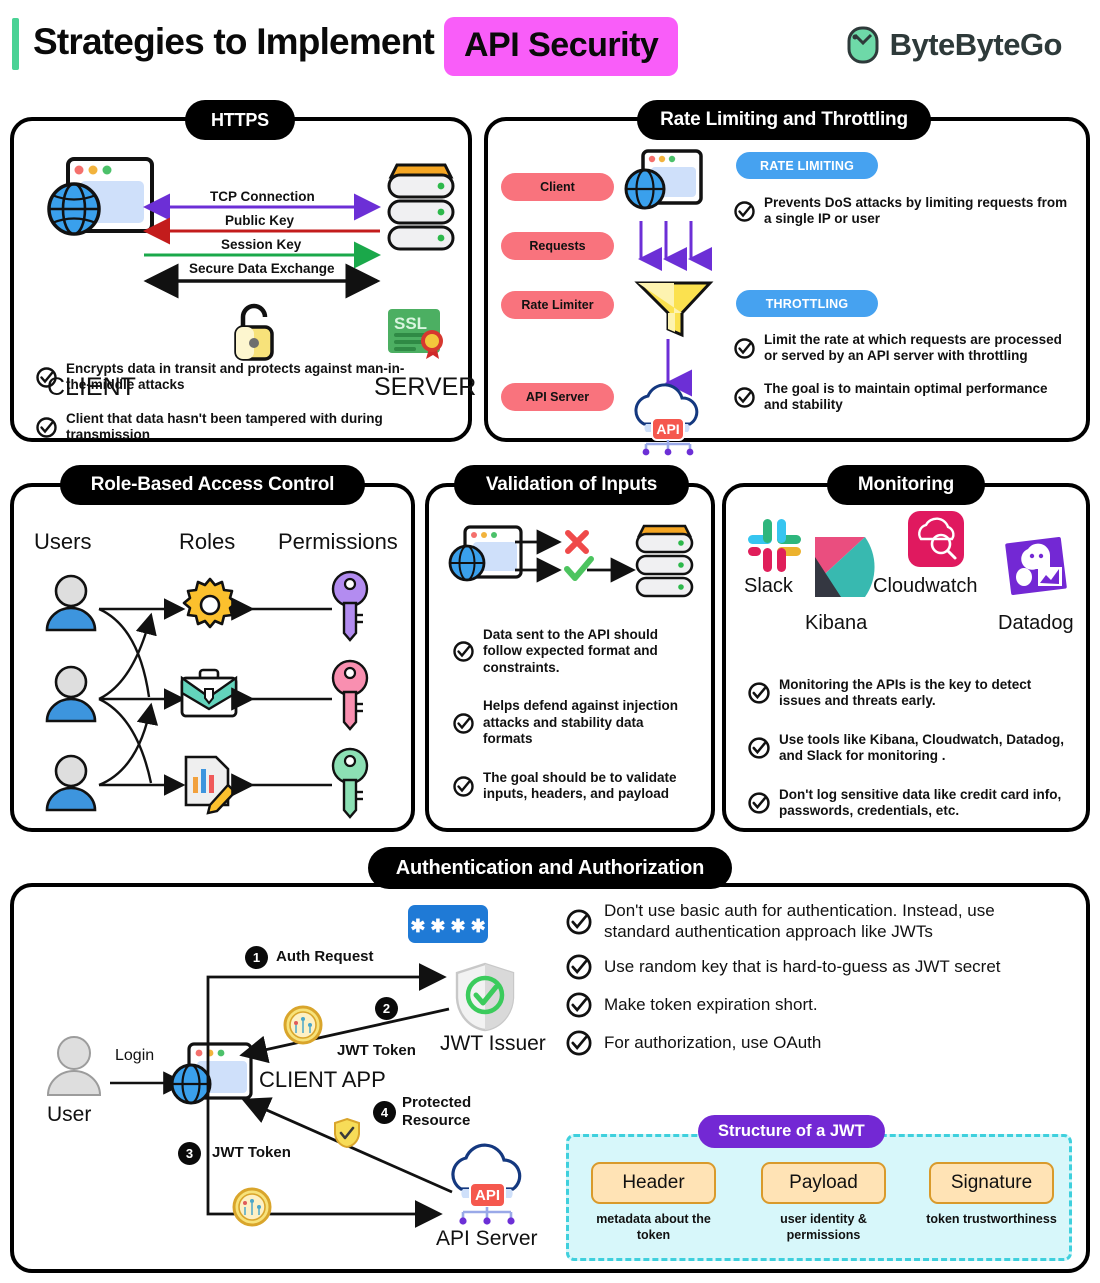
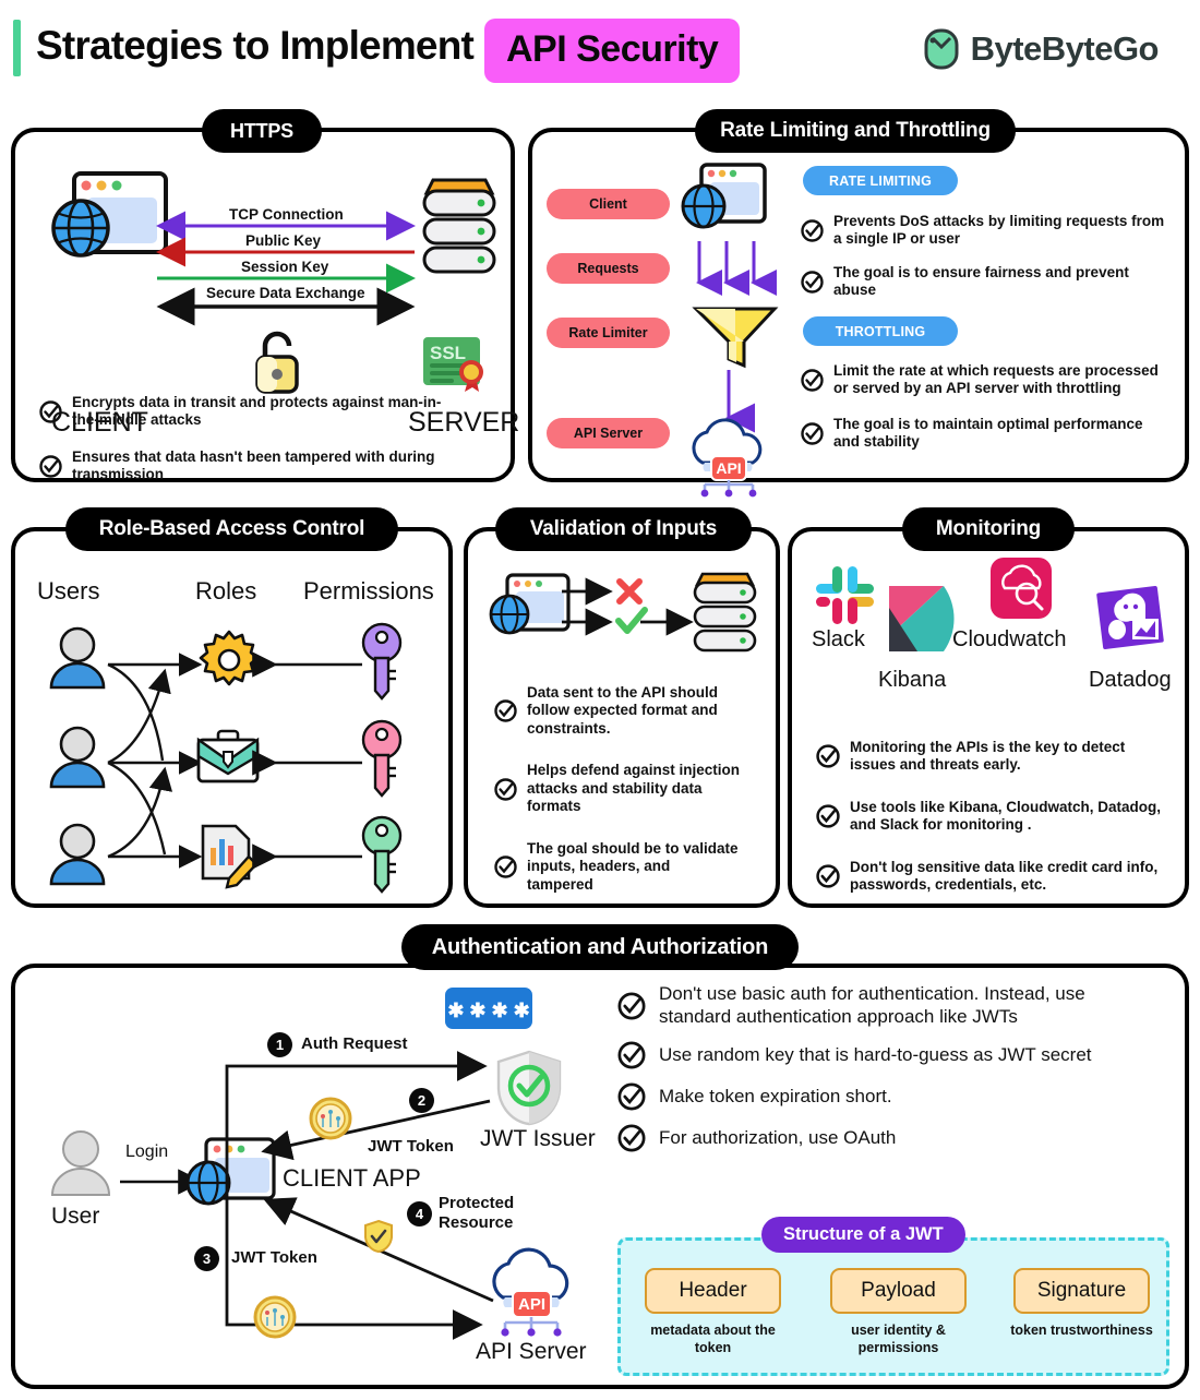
  Strategies to Implement
  API Security
  ByteByteGo
  CLIENT
  SERVER
  TCP Connection
  Public Key
  Session Key
  Secure Data Exchange
  SSL
  Encrypts data in transit and protects against man-in-the-middle attacks
- Client that data hasn't been tampered with during transmission
+ Ensures that data hasn't been tampered with during transmission
  HTTPS
  Client
  Requests
  Rate Limiter
  API Server
  API
  RATE LIMITING
  Prevents DoS attacks by limiting requests from a single IP or user
+ The goal is to ensure fairness and prevent abuse
  THROTTLING
  Limit the rate at which requests are processed or served by an API server with throttling
  The goal is to maintain optimal performance and stability
  Rate Limiting and Throttling
  Users
  Roles
  Permissions
  Role-Based Access Control
  Data sent to the API should follow expected format and constraints.
  Helps defend against injection attacks and stability data formats
- The goal should be to validate inputs, headers, and payload
+ The goal should be to validate inputs, headers, and tampered
  Validation of Inputs
  Slack
  Cloudwatch
  Kibana
  Datadog
  Monitoring the APIs is the key to detect issues and threats early.
  Use tools like Kibana, Cloudwatch, Datadog, and Slack for monitoring .
  Don't log sensitive data like credit card info, passwords, credentials, etc.
  Monitoring
  ✱ ✱ ✱ ✱
  JWT Issuer
  User
  Login
  CLIENT APP
  API
  API Server
  1
  Auth Request
  2
  JWT Token
  3
  JWT Token
  4
  Protected Resource
  Don't use basic auth for authentication. Instead, use standard authentication approach like JWTs
  Use random key that is hard-to-guess as JWT secret
  Make token expiration short.
  For authorization, use OAuth
  Structure of a JWT
  Header
  Payload
  Signature
  metadata about the token
  user identity & permissions
  token trustworthiness
  Authentication and Authorization
